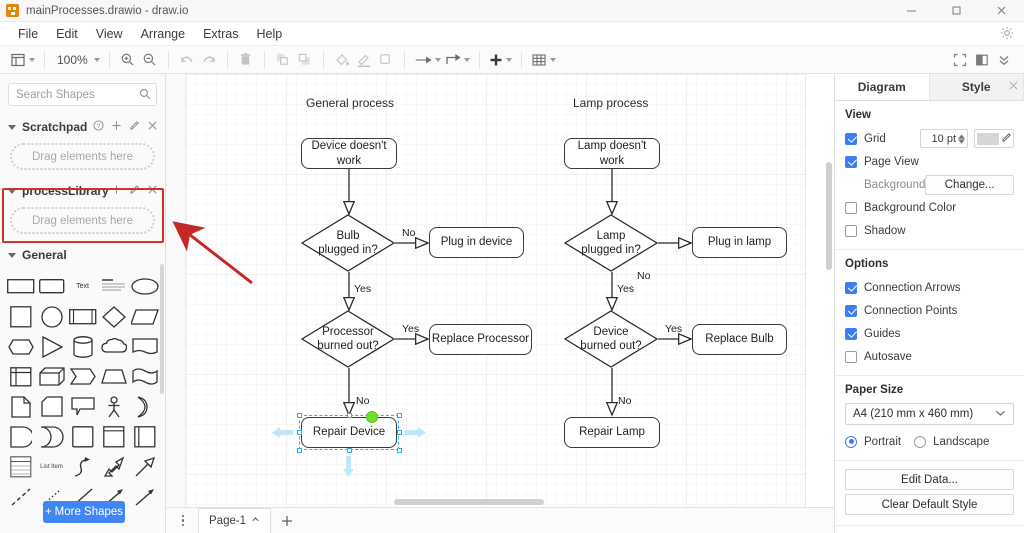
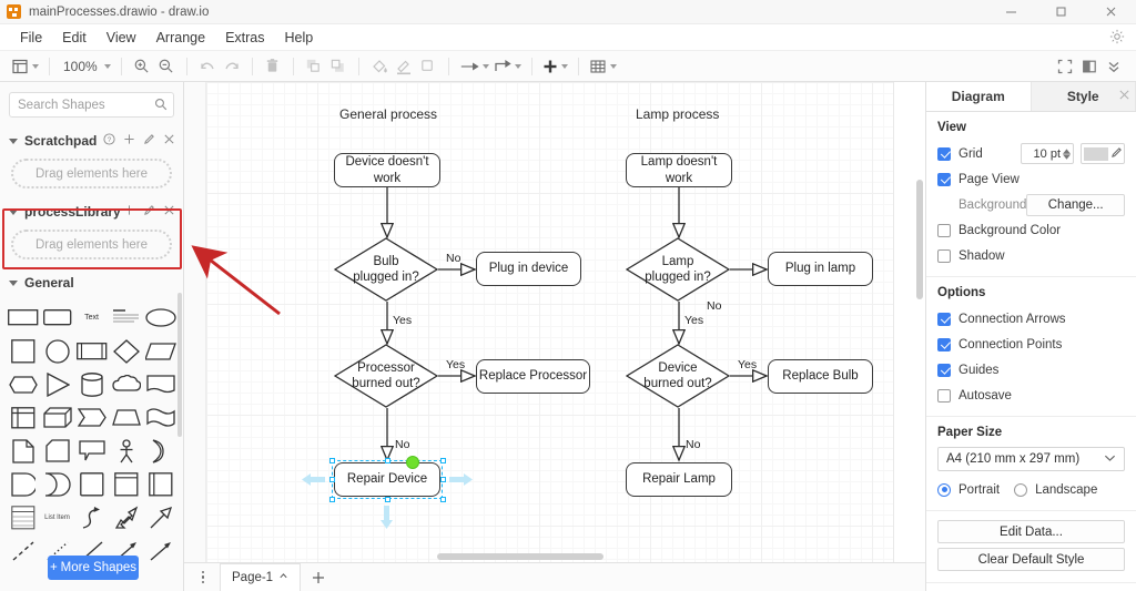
  mainProcesses.drawio - draw.io
  File
  Edit
  View
  Arrange
  Extras
  Help
  100%
  Search Shapes
  Scratchpad
  Drag elements here
  processLibrary
  Drag elements here
  General
  +
  More Shapes
  General process
  Lamp process
  Device doesn't work
  Bulb
  plugged in?
  Plug in device
  No
  Yes
  Processor
  burned out?
  Replace Processor
  Yes
  No
  Repair Device
  Lamp doesn't work
  Lamp
  plugged in?
  Plug in lamp
  No
  Yes
  Device
  burned out?
  Replace Bulb
  Yes
  No
  Repair Lamp
  Page-1
  Diagram
  Style
  View
  Grid
  10 pt
  Page View
  Background
  Change...
  Background Color
  Shadow
  Options
  Connection Arrows
  Connection Points
  Guides
  Autosave
  Paper Size
- A4 (210 mm x 460 mm)
+ A4 (210 mm x 297 mm)
  Portrait
  Landscape
  Edit Data...
  Clear Default Style
